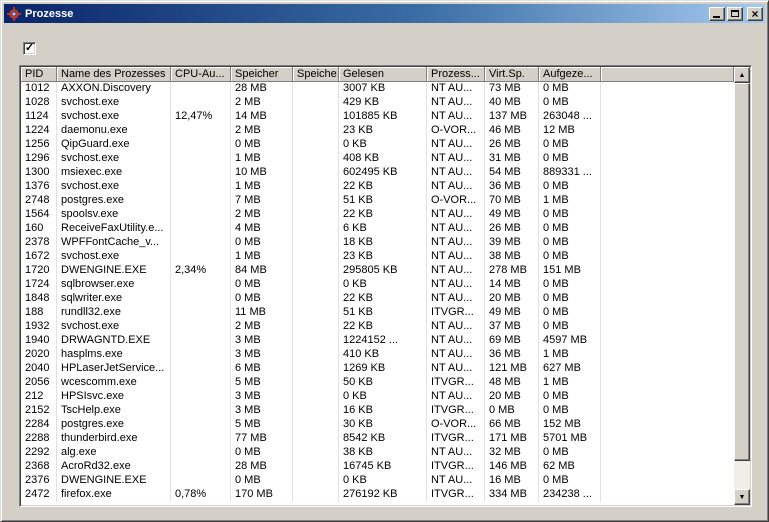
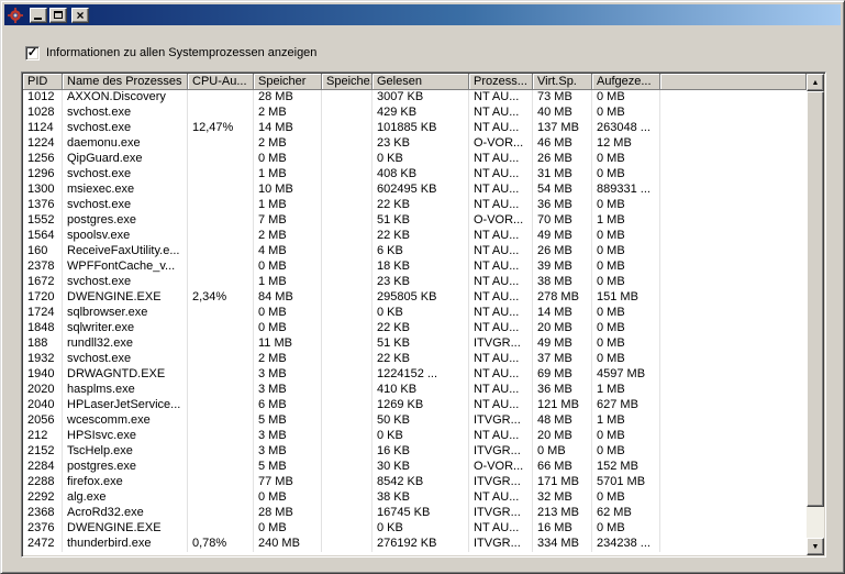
- Prozesse
  ×
  ✓
+ Informationen zu allen Systemprozessen anzeigen
  PID
  Name des Prozesses
  CPU-Au...
  Speicher
  Speiche
  Gelesen
  Prozess...
  Virt.Sp.
  Aufgeze...
  1012
  AXXON.Discovery
  28 MB
  3007 KB
  NT AU...
  73 MB
  0 MB
  1028
  svchost.exe
  2 MB
  429 KB
  NT AU...
  40 MB
  0 MB
  1124
  svchost.exe
  12,47%
  14 MB
  101885 KB
  NT AU...
  137 MB
  263048 ...
  1224
  daemonu.exe
  2 MB
  23 KB
  O-VOR...
  46 MB
  12 MB
  1256
  QipGuard.exe
  0 MB
  0 KB
  NT AU...
  26 MB
  0 MB
  1296
  svchost.exe
  1 MB
  408 KB
  NT AU...
  31 MB
  0 MB
  1300
  msiexec.exe
  10 MB
  602495 KB
  NT AU...
  54 MB
  889331 ...
  1376
  svchost.exe
  1 MB
  22 KB
  NT AU...
  36 MB
  0 MB
- 2748
+ 1552
  postgres.exe
  7 MB
  51 KB
  O-VOR...
  70 MB
  1 MB
  1564
  spoolsv.exe
  2 MB
  22 KB
  NT AU...
  49 MB
  0 MB
  160
  ReceiveFaxUtility.e...
  4 MB
  6 KB
  NT AU...
  26 MB
  0 MB
  2378
  WPFFontCache_v...
  0 MB
  18 KB
  NT AU...
  39 MB
  0 MB
  1672
  svchost.exe
  1 MB
  23 KB
  NT AU...
  38 MB
  0 MB
  1720
  DWENGINE.EXE
  2,34%
  84 MB
  295805 KB
  NT AU...
  278 MB
  151 MB
  1724
  sqlbrowser.exe
  0 MB
  0 KB
  NT AU...
  14 MB
  0 MB
  1848
  sqlwriter.exe
  0 MB
  22 KB
  NT AU...
  20 MB
  0 MB
  188
  rundll32.exe
  11 MB
  51 KB
  ITVGR...
  49 MB
  0 MB
  1932
  svchost.exe
  2 MB
  22 KB
  NT AU...
  37 MB
  0 MB
  1940
  DRWAGNTD.EXE
  3 MB
  1224152 ...
  NT AU...
  69 MB
  4597 MB
  2020
  hasplms.exe
  3 MB
  410 KB
  NT AU...
  36 MB
  1 MB
  2040
  HPLaserJetService...
  6 MB
  1269 KB
  NT AU...
  121 MB
  627 MB
  2056
  wcescomm.exe
  5 MB
  50 KB
  ITVGR...
  48 MB
  1 MB
  212
  HPSIsvc.exe
  3 MB
  0 KB
  NT AU...
  20 MB
  0 MB
  2152
  TscHelp.exe
  3 MB
  16 KB
  ITVGR...
  0 MB
  0 MB
  2284
  postgres.exe
  5 MB
  30 KB
  O-VOR...
  66 MB
  152 MB
  2288
- thunderbird.exe
+ firefox.exe
  77 MB
  8542 KB
  ITVGR...
  171 MB
  5701 MB
  2292
  alg.exe
  0 MB
  38 KB
  NT AU...
  32 MB
  0 MB
  2368
  AcroRd32.exe
  28 MB
  16745 KB
  ITVGR...
- 146 MB
+ 213 MB
  62 MB
  2376
  DWENGINE.EXE
  0 MB
  0 KB
  NT AU...
  16 MB
  0 MB
  2472
- firefox.exe
+ thunderbird.exe
  0,78%
- 170 MB
+ 240 MB
  276192 KB
  ITVGR...
  334 MB
  234238 ...
